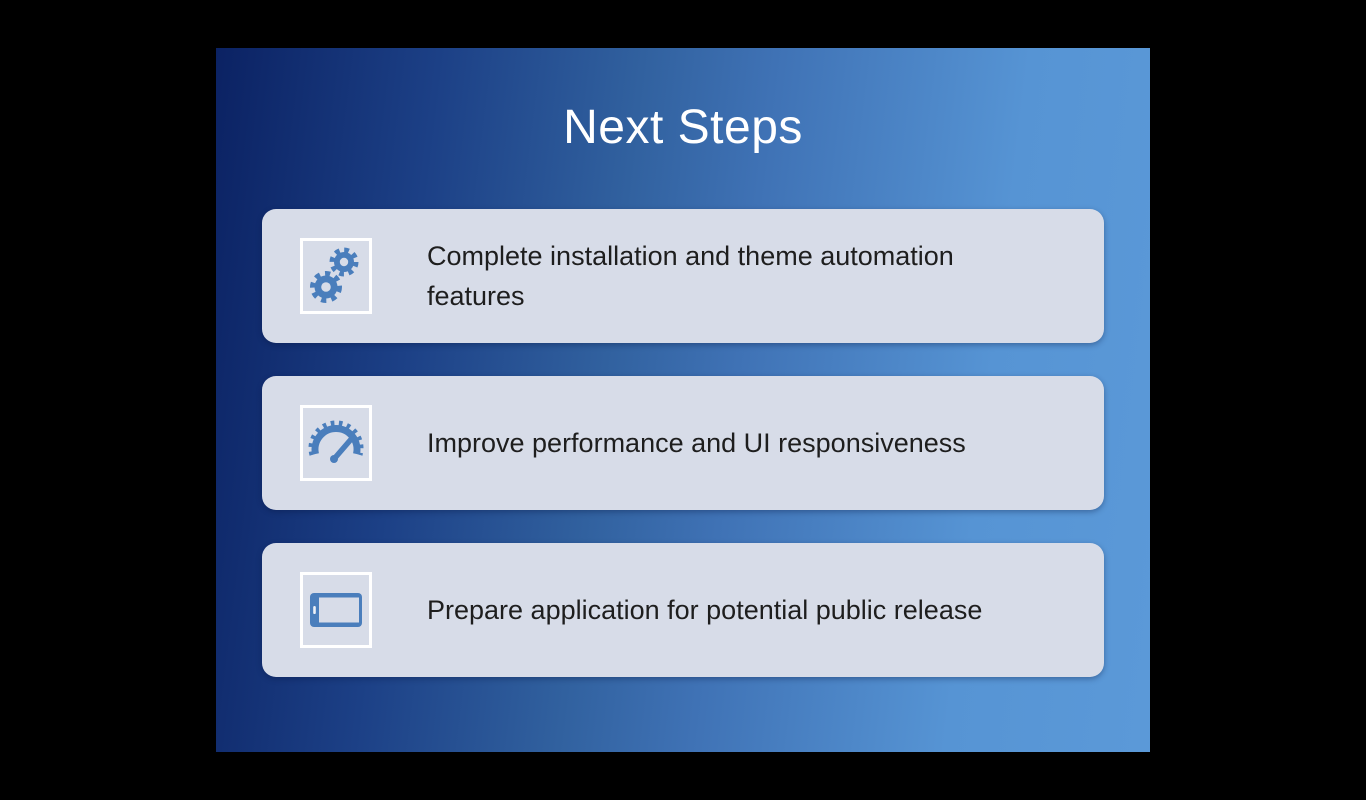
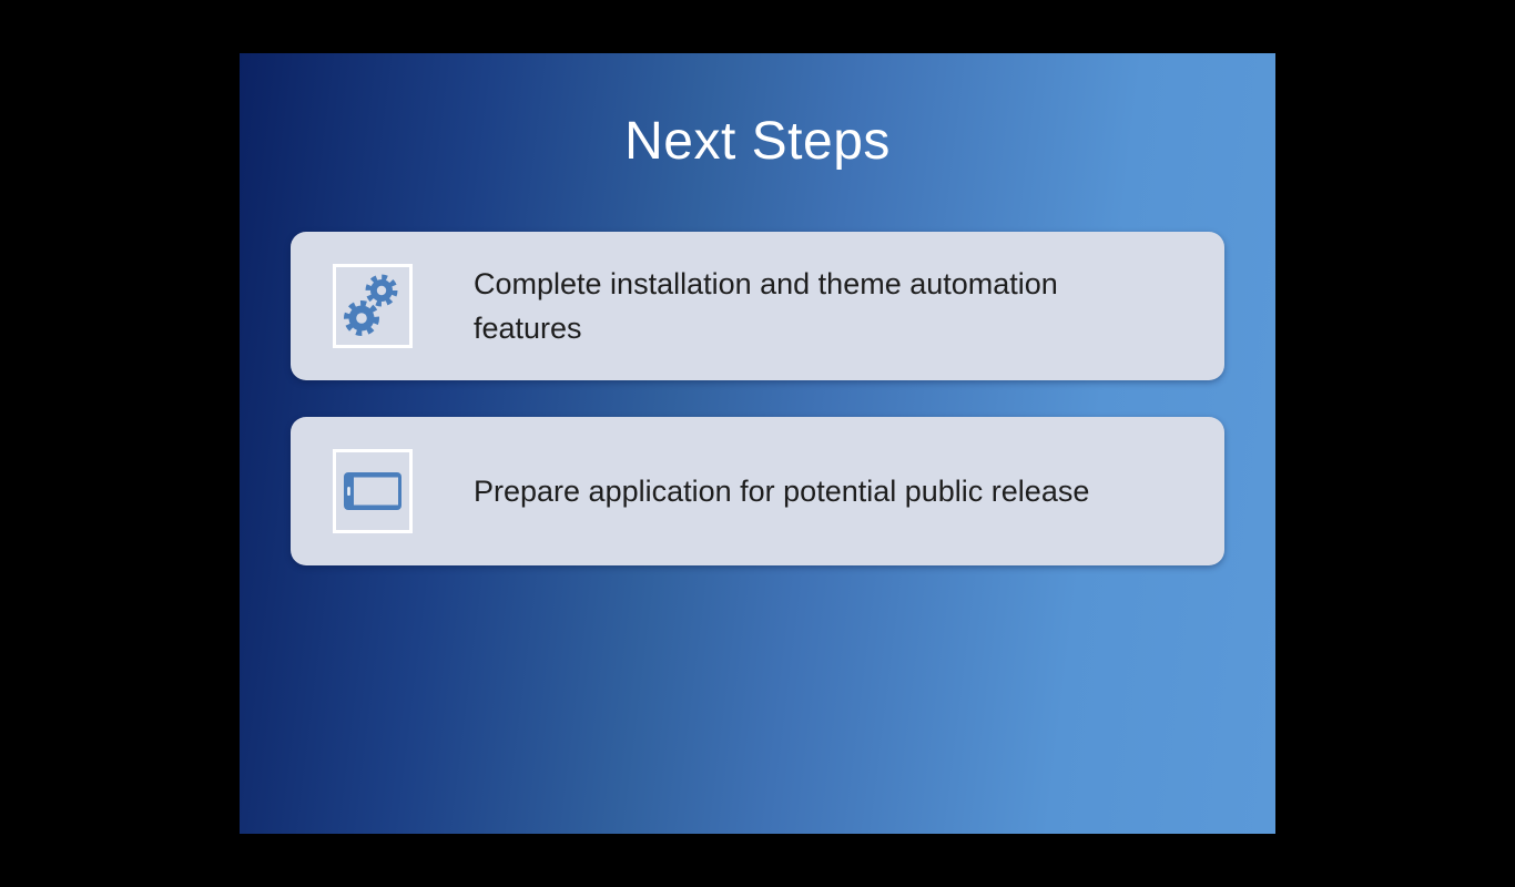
  Next Steps
  Complete installation and theme automation features
- Improve performance and UI responsiveness
  Prepare application for potential public release
